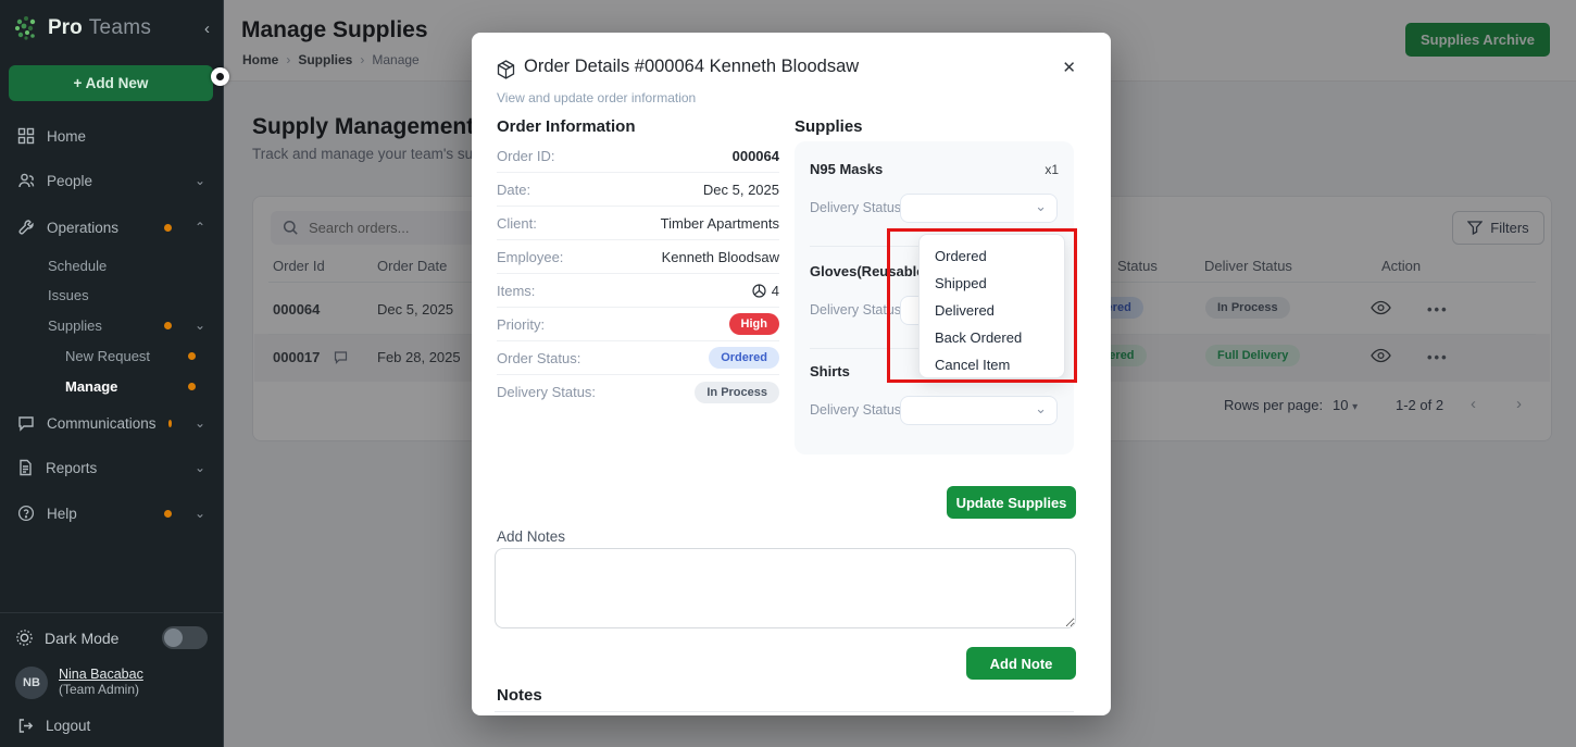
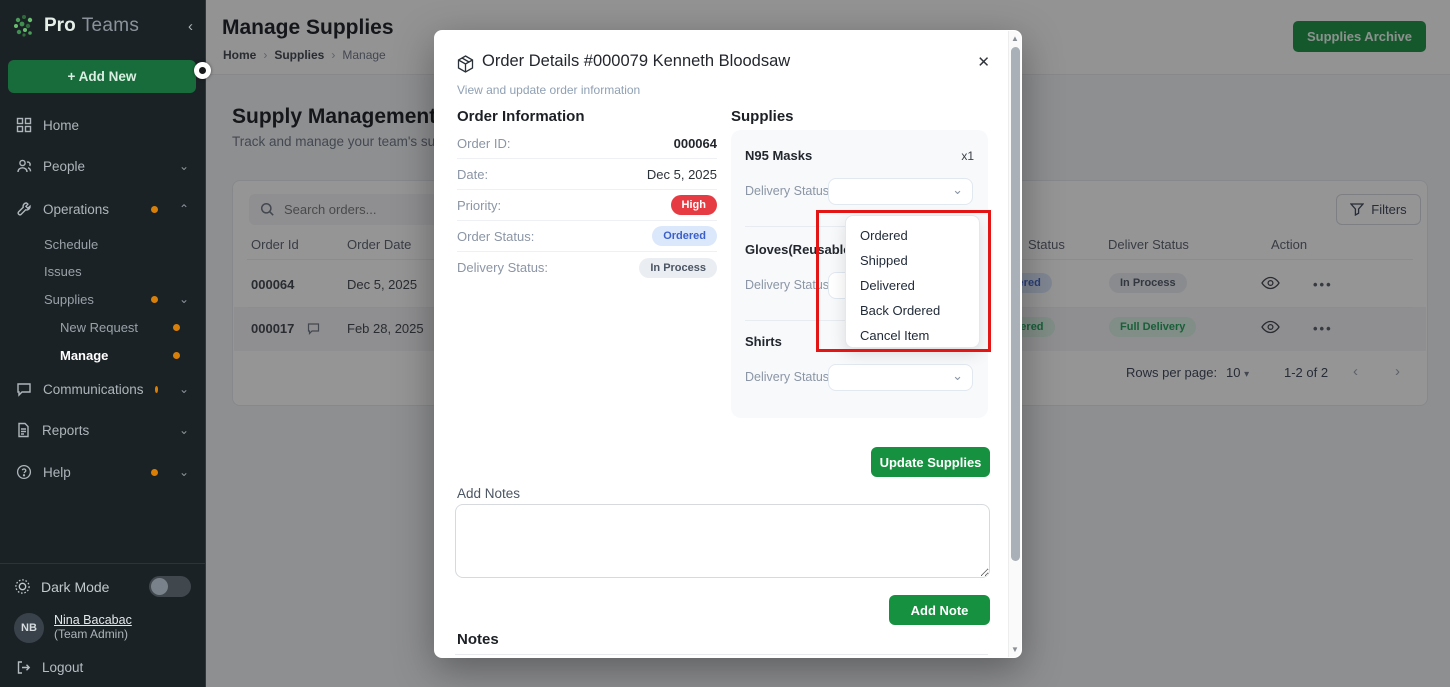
  Pro
  Teams
  ‹
  + Add New
  Home
  People
  ⌄
  Operations
  ⌃
  Schedule
  Issues
  Supplies
  ⌄
  New Request
  Manage
  Communications
  ⌄
  Reports
  ⌄
  Help
  ⌄
  Dark Mode
  NB
  Nina Bacabac
  (Team Admin)
  Logout
  Manage Supplies
  Home
  ›
  Supplies
  ›
  Manage
  Supplies Archive
  Supply Management
  Track and manage your team's su
  Search orders...
  Filters
  Order Id
  Order Date
  Status
  Deliver Status
  Action
  000064
  Dec 5, 2025
  In Process
  •••
  000017
  Feb 28, 2025
  Full Delivery
  •••
  Rows per page:
  10 ▾
  1-2 of 2
  ‹
  ›
- Order Details #000064 Kenneth Bloodsaw
+ Order Details #000079 Kenneth Bloodsaw
  ✕
  View and update order information
  Order Information
  Order ID:
  000064
  Date:
  Dec 5, 2025
- Client:
- Timber Apartments
- Employee:
- Kenneth Bloodsaw
- Items:
- 4
  Priority:
  High
  Order Status:
  Ordered
  Delivery Status:
  In Process
  Supplies
  N95 Masks
  x1
  Delivery Status
  ⌄
  Gloves(Reusabl
  Delivery Status
  Shirts
  Delivery Status
  ⌄
  Ordered
  Shipped
  Delivered
  Back Ordered
  Cancel Item
  Update Supplies
  Add Notes
  Add Note
  Notes
+ ▲
+ ▼
